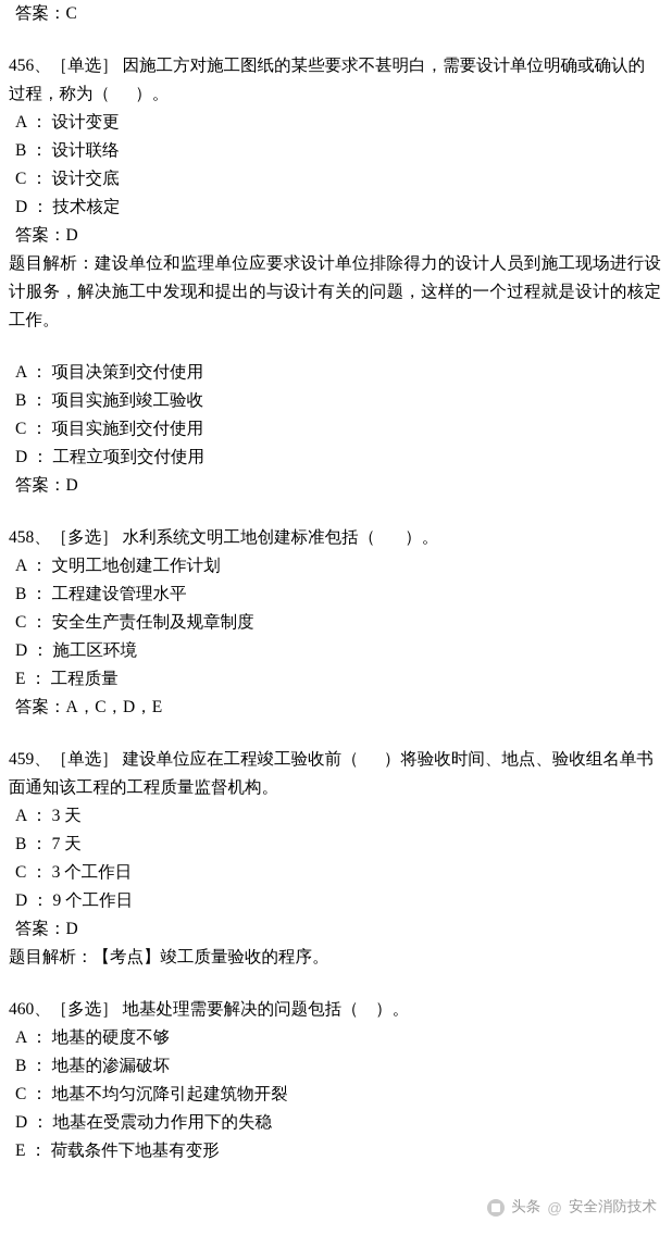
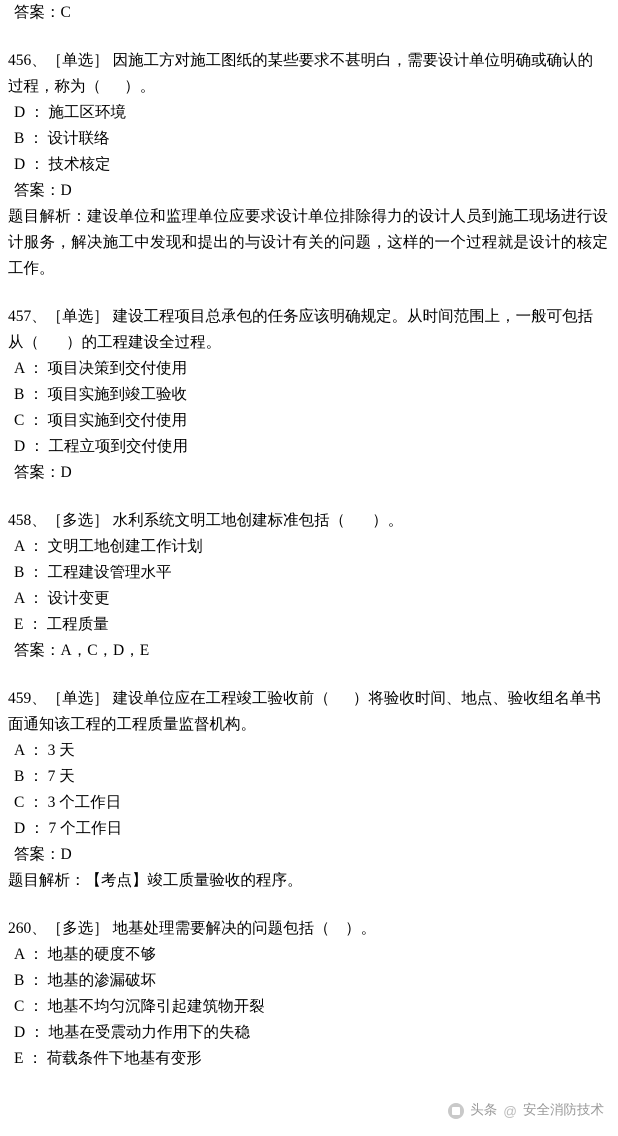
  答案：C
  456、［单选］ 因施工方对施工图纸的某些要求不甚明白，需要设计单位明确或确认的过程，称为（ ）。
- A ： 设计变更
+ D ： 施工区环境
  B ： 设计联络
- C ： 设计交底
  D ： 技术核定
  答案：D
  题目解析：建设单位和监理单位应要求设计单位排除得力的设计人员到施工现场进行设计服务，解决施工中发现和提出的与设计有关的问题，这样的一个过程就是设计的核定工作。
+ 457、［单选］ 建设工程项目总承包的任务应该明确规定。从时间范围上，一般可包括从（ ）的工程建设全过程。
  A ： 项目决策到交付使用
  B ： 项目实施到竣工验收
  C ： 项目实施到交付使用
  D ： 工程立项到交付使用
  答案：D
  458、［多选］ 水利系统文明工地创建标准包括（ ）。
  A ： 文明工地创建工作计划
  B ： 工程建设管理水平
- C ： 安全生产责任制及规章制度
- D ： 施工区环境
+ A ： 设计变更
  E ： 工程质量
  答案：A，C，D，E
  459、［单选］ 建设单位应在工程竣工验收前（ ）将验收时间、地点、验收组名单书面通知该工程的工程质量监督机构。
  A ： 3 天
  B ： 7 天
  C ： 3 个工作日
- D ： 9 个工作日
+ D ： 7 个工作日
  答案：D
  题目解析：【考点】竣工质量验收的程序。
- 460、［多选］ 地基处理需要解决的问题包括（ ）。
+ 260、［多选］ 地基处理需要解决的问题包括（ ）。
  A ： 地基的硬度不够
  B ： 地基的渗漏破坏
  C ： 地基不均匀沉降引起建筑物开裂
  D ： 地基在受震动力作用下的失稳
  E ： 荷载条件下地基有变形
  头条
  @
  安全消防技术
